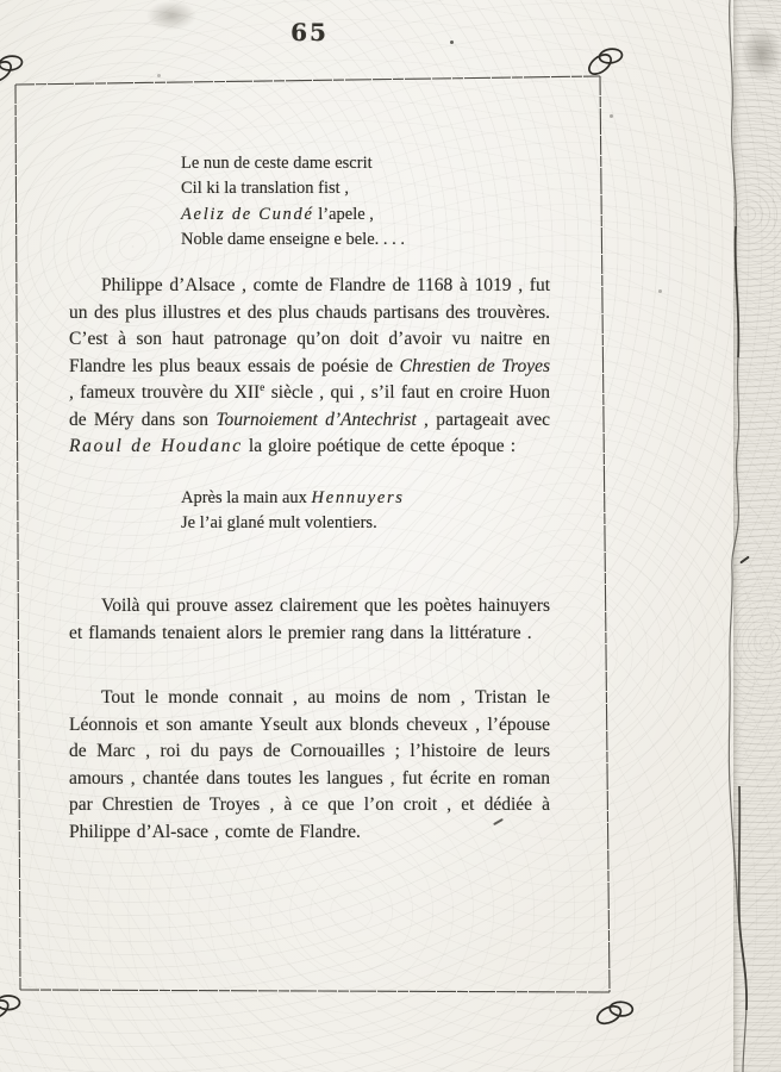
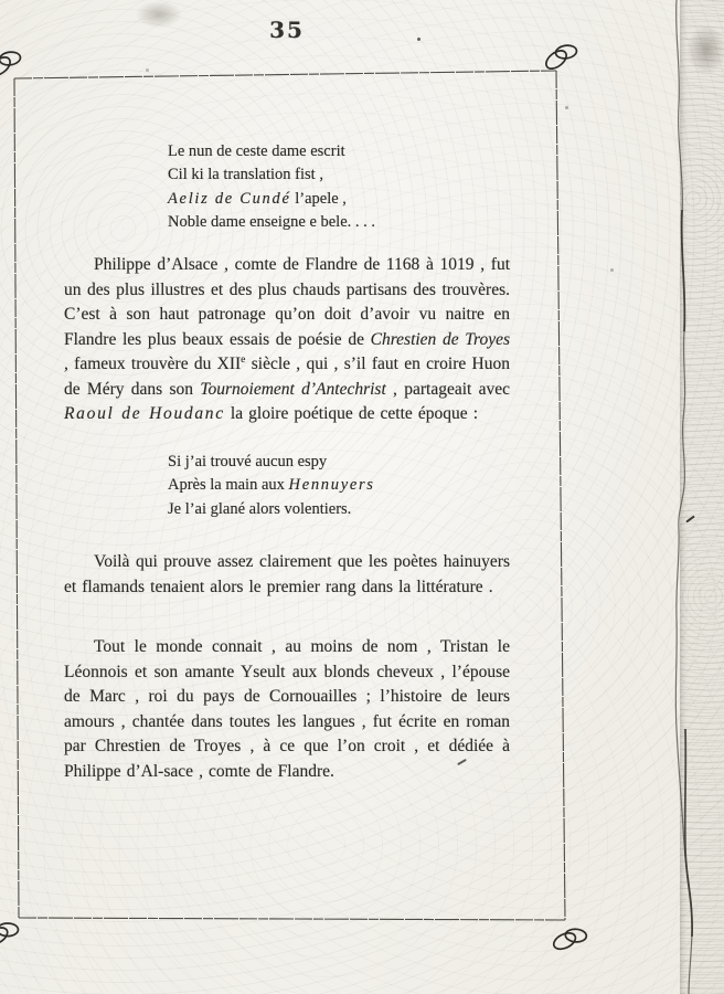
- 65
+ 35
  Le nun de ceste dame escrit
  Cil ki la translation fist ,
  Aeliz de Cundé l’apele ,
  Noble dame enseigne e bele. . . .
  Philippe d’Alsace , comte de Flandre de 1168 à 1019 , fut un des plus illustres et des plus chauds partisans des trouvères. C’est à son haut patronage qu’on doit d’avoir vu naitre en Flandre les plus beaux essais de poésie de Chrestien de Troyes , fameux trouvère du XIIe siècle , qui , s’il faut en croire Huon de Méry dans son Tournoiement d’Antechrist , partageait avec Raoul de Houdanc la gloire poétique de cette époque :
+ Si j’ai trouvé aucun espy
  Après la main aux Hennuyers
- Je l’ai glané mult volentiers.
+ Je l’ai glané alors volentiers.
  Voilà qui prouve assez clairement que les poètes hainuyers et flamands tenaient alors le premier rang dans la littérature .
  Tout le monde connait , au moins de nom , Tristan le Léonnois et son amante Yseult aux blonds cheveux , l’épouse de Marc , roi du pays de Cornouailles ; l’histoire de leurs amours , chantée dans toutes les langues , fut écrite en roman par Chrestien de Troyes , à ce que l’on croit , et dédiée à Philippe d’Al‑sace , comte de Flandre.
